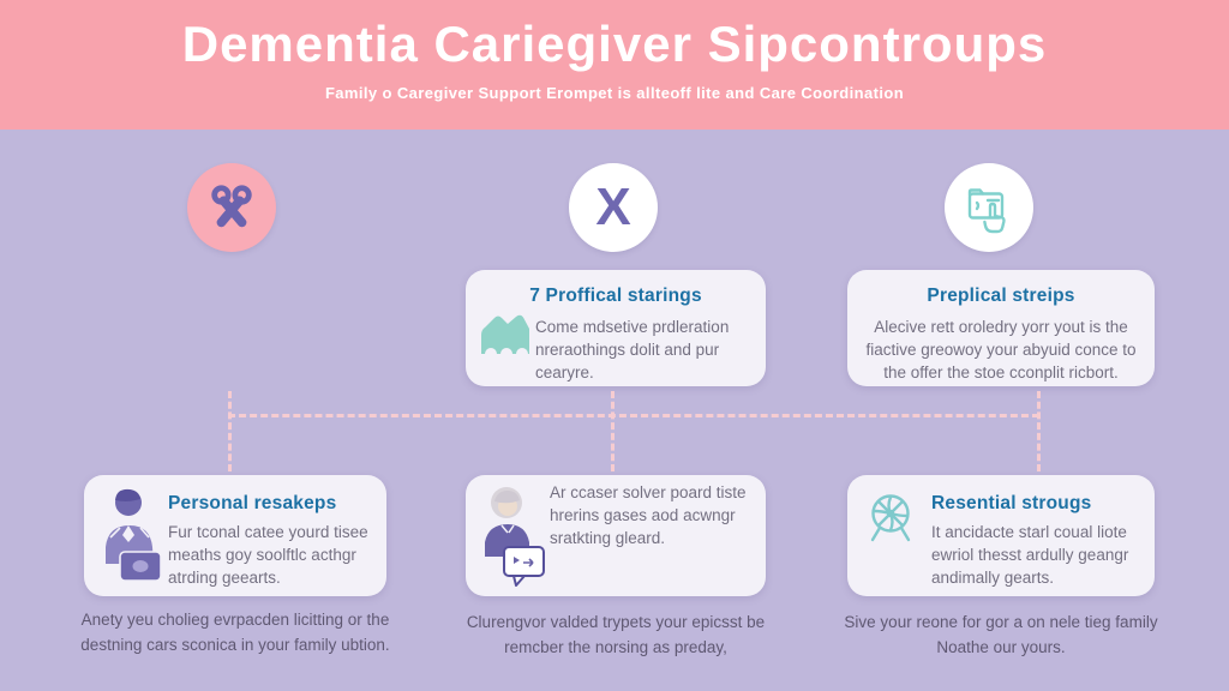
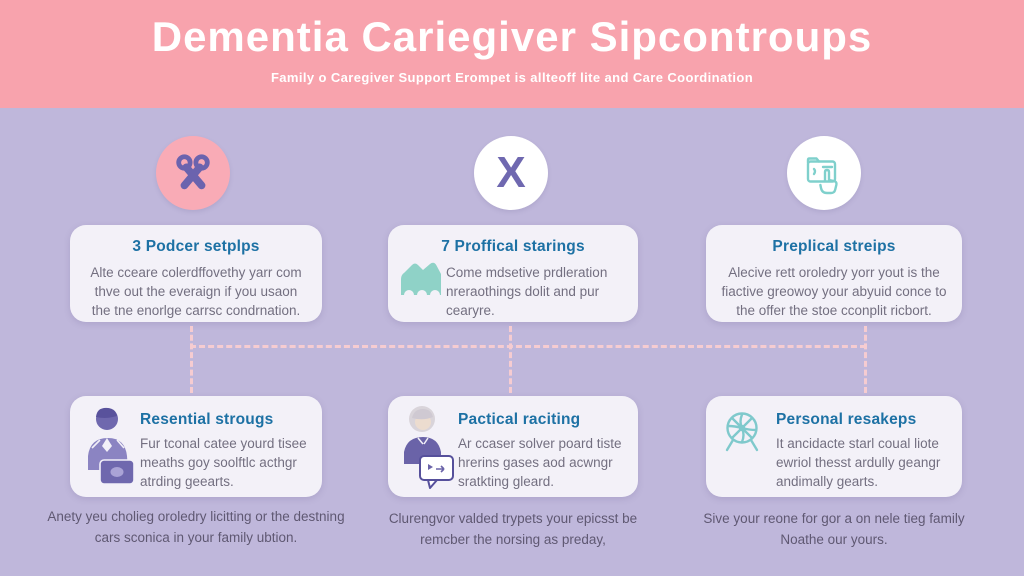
  Dementia Cariegiver Sipcontroups
  Family o Caregiver Support Erompet is allteoff lite and Care Coordination
  X
+ 3 Podcer setplps
+ Alte cceare colerdffovethy yarr com thve out the everaign if you usaon the tne enorlge carrsc condrnation.
  7 Proffical starings
  Come mdsetive prdleration nreraothings dolit and pur cearyre.
  Preplical streips
  Alecive rett oroledry yorr yout is the fiactive greowoy your abyuid conce to the offer the stoe cconplit ricbort.
- Personal resakeps
+ Resential strougs
  Fur tconal catee yourd tisee meaths goy soolftlc acthgr atrding geearts.
+ Pactical raciting
  Ar ccaser solver poard tiste hrerins gases aod acwngr sratkting gleard.
- Resential strougs
+ Personal resakeps
  It ancidacte starl coual liote ewriol thesst ardully geangr andimally gearts.
- Anety yeu cholieg evrpacden licitting or the destning cars sconica in your family ubtion.
+ Anety yeu cholieg oroledry licitting or the destning cars sconica in your family ubtion.
  Clurengvor valded trypets your epicsst be remcber the norsing as preday,
  Sive your reone for gor a on nele tieg family Noathe our yours.
